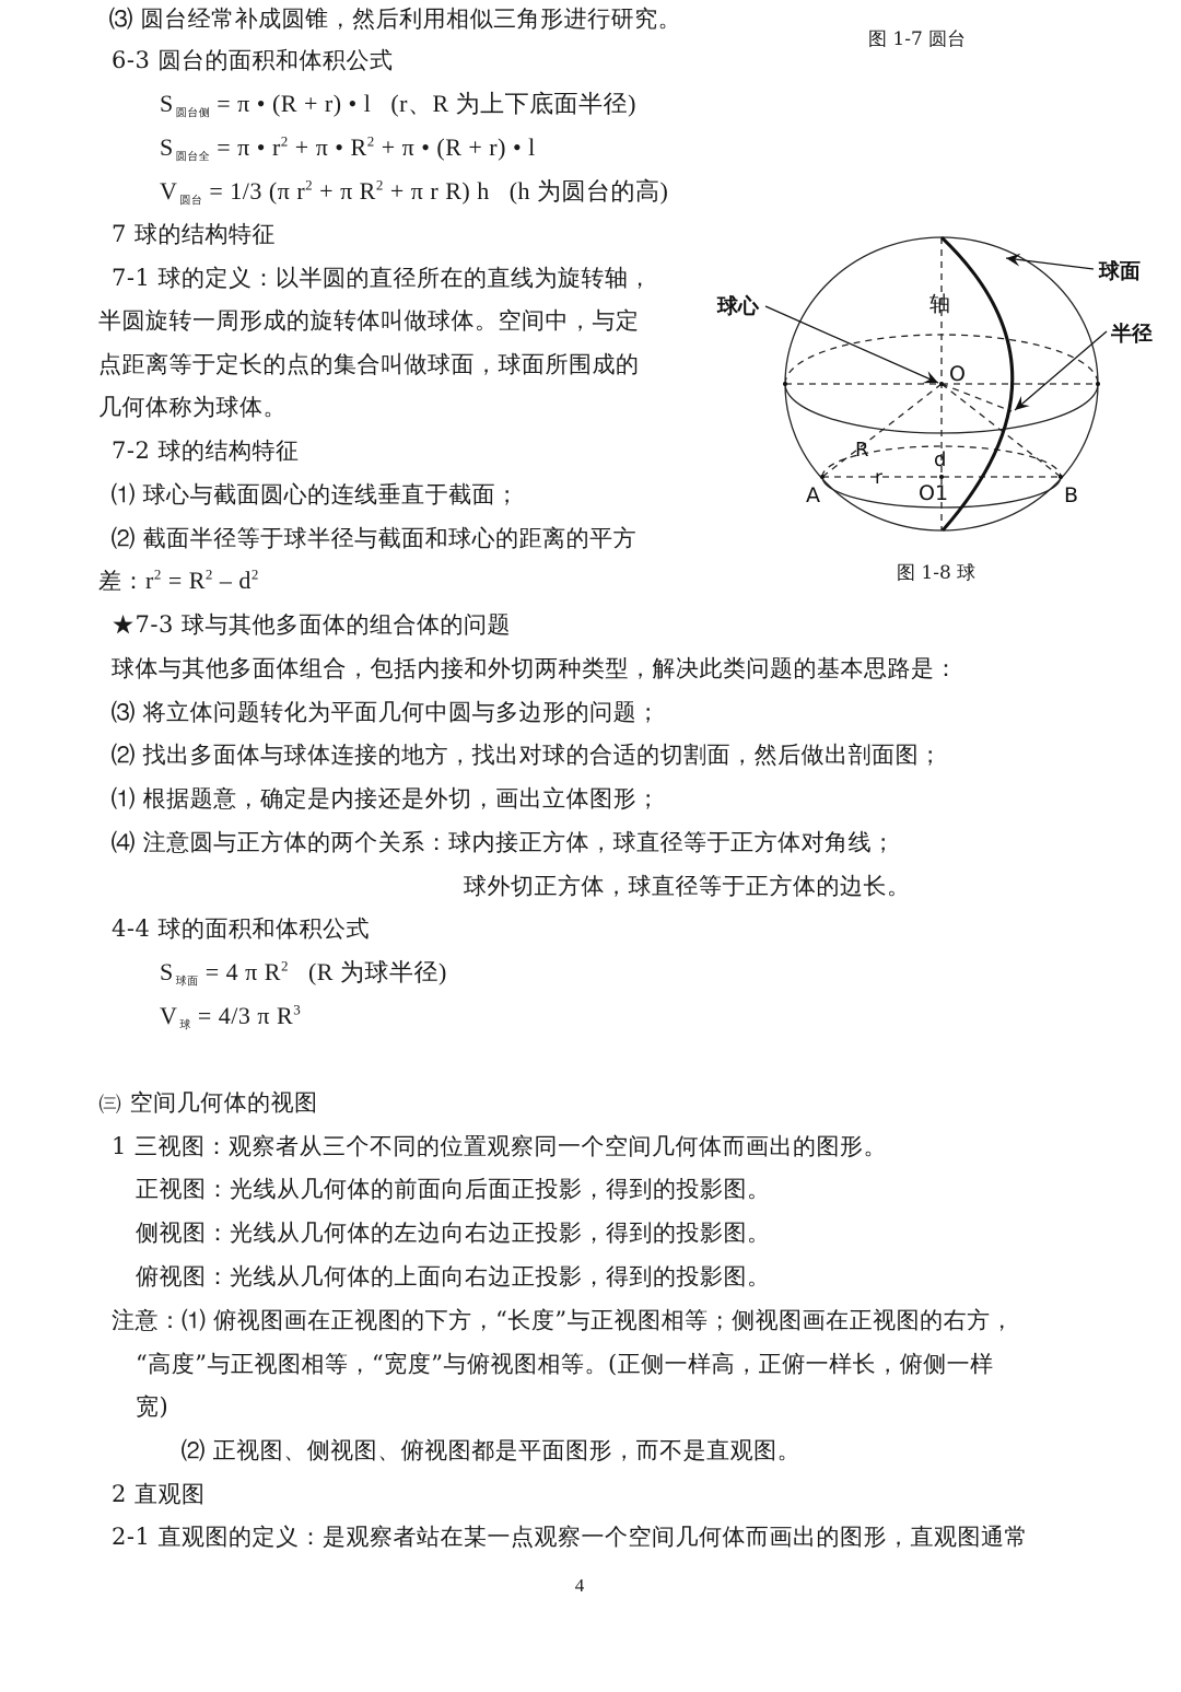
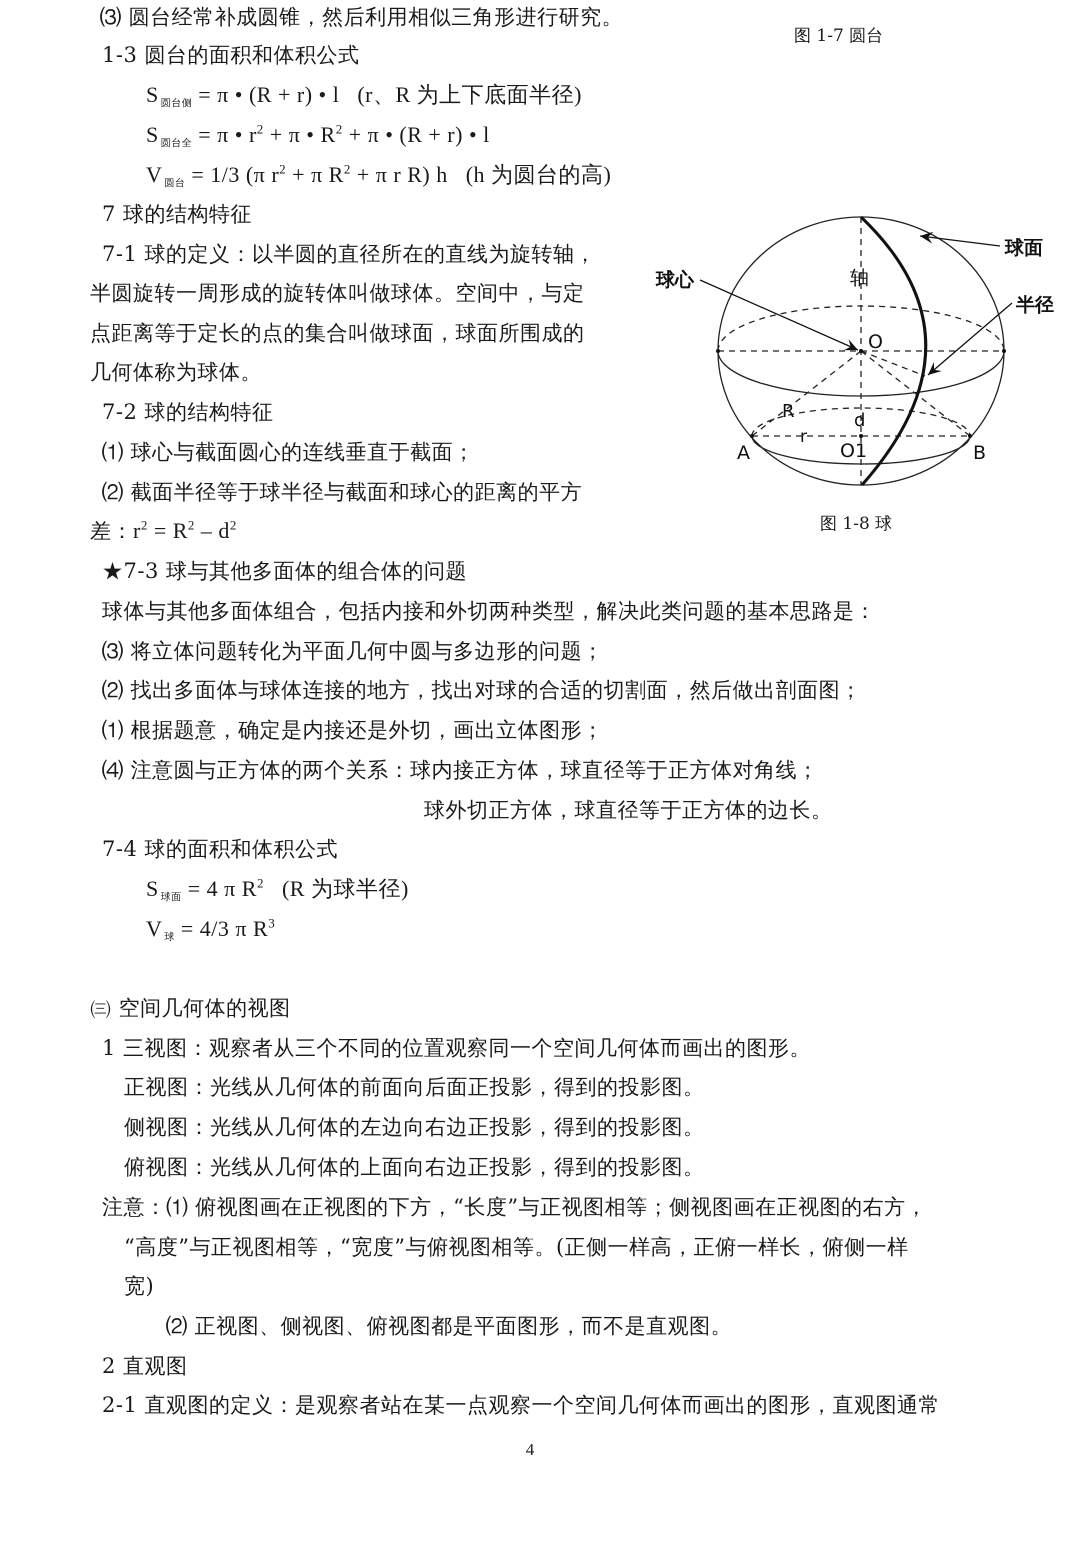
  ⑶ 圆台经常补成圆锥，然后利用相似三角形进行研究。
  图 1-7 圆台
- 6-3 圆台的面积和体积公式
+ 1-3 圆台的面积和体积公式
  S 圆台侧= π • (R + r) • l (r、R 为上下底面半径)
  S 圆台全= π • r2 + π • R2 + π • (R + r) • l
  V 圆台= 1/3 (π r2 + π R2 + π r R) h (h 为圆台的高)
  7 球的结构特征
  7-1 球的定义：以半圆的直径所在的直线为旋转轴，
  半圆旋转一周形成的旋转体叫做球体。空间中，与定
  点距离等于定长的点的集合叫做球面，球面所围成的
  几何体称为球体。
  7-2 球的结构特征
  ⑴ 球心与截面圆心的连线垂直于截面；
  ⑵ 截面半径等于球半径与截面和球心的距离的平方
  差：r2 = R2 – d2
  球面
  球心
  轴
  半径
  O
  O1
  A
  B
  R
  r
  d
  图 1-8 球
  ★7-3 球与其他多面体的组合体的问题
  球体与其他多面体组合，包括内接和外切两种类型，解决此类问题的基本思路是：
  ⑶ 将立体问题转化为平面几何中圆与多边形的问题；
  ⑵ 找出多面体与球体连接的地方，找出对球的合适的切割面，然后做出剖面图；
  ⑴ 根据题意，确定是内接还是外切，画出立体图形；
  ⑷ 注意圆与正方体的两个关系：球内接正方体，球直径等于正方体对角线；
  球外切正方体，球直径等于正方体的边长。
- 4-4 球的面积和体积公式
+ 7-4 球的面积和体积公式
  S 球面= 4 π R2 (R 为球半径)
  V 球= 4/3 π R3
  ㈢ 空间几何体的视图
  1 三视图：观察者从三个不同的位置观察同一个空间几何体而画出的图形。
  正视图：光线从几何体的前面向后面正投影，得到的投影图。
  侧视图：光线从几何体的左边向右边正投影，得到的投影图。
  俯视图：光线从几何体的上面向右边正投影，得到的投影图。
  注意：⑴ 俯视图画在正视图的下方，“长度”与正视图相等；侧视图画在正视图的右方，
  “高度”与正视图相等，“宽度”与俯视图相等。(正侧一样高，正俯一样长，俯侧一样
  宽)
  ⑵ 正视图、侧视图、俯视图都是平面图形，而不是直观图。
  2 直观图
  2-1 直观图的定义：是观察者站在某一点观察一个空间几何体而画出的图形，直观图通常
  4
